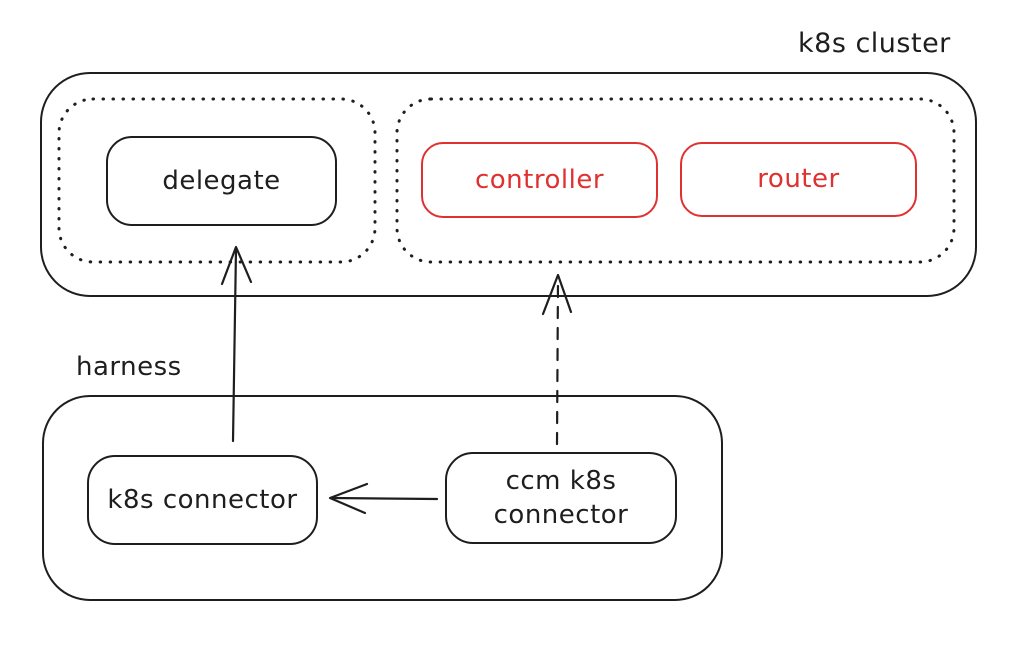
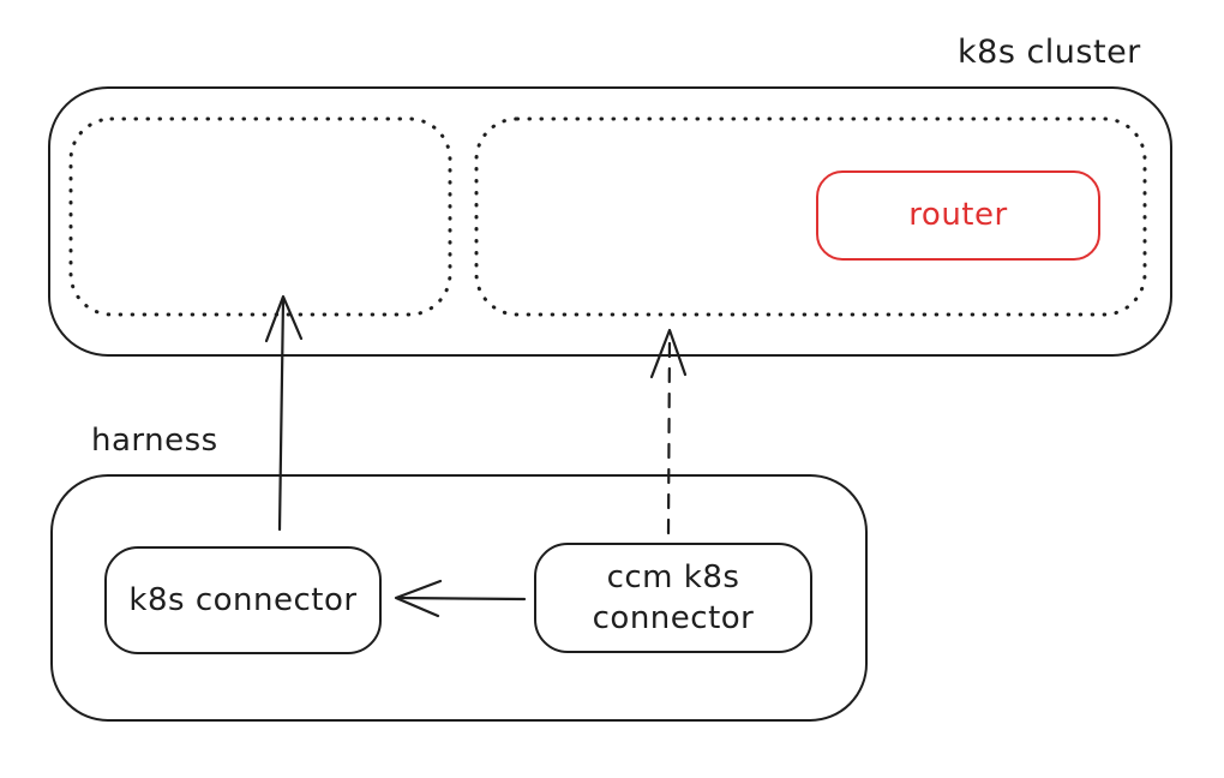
  k8s cluster
  harness
- delegate
- controller
  router
  k8s connector
  ccm k8s connector
